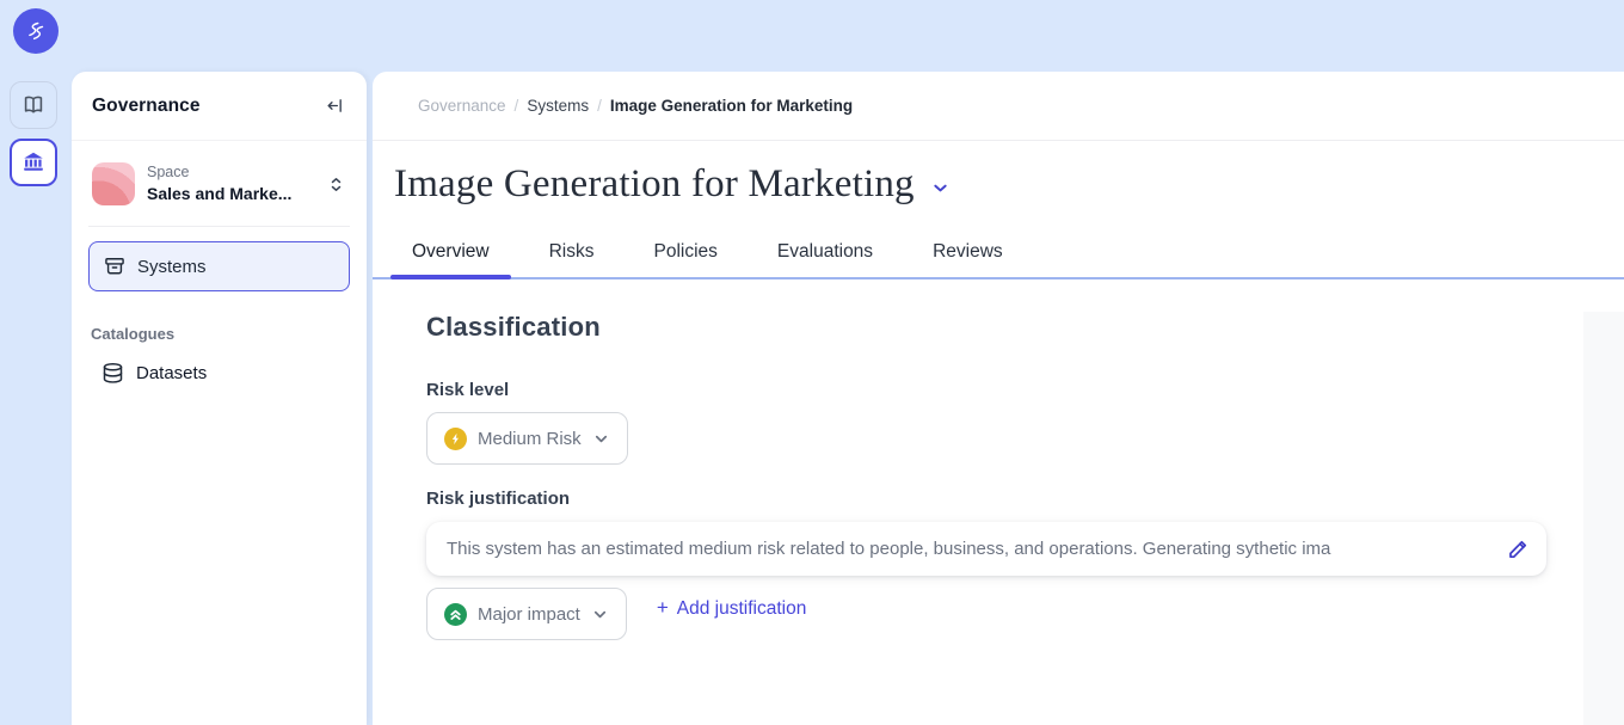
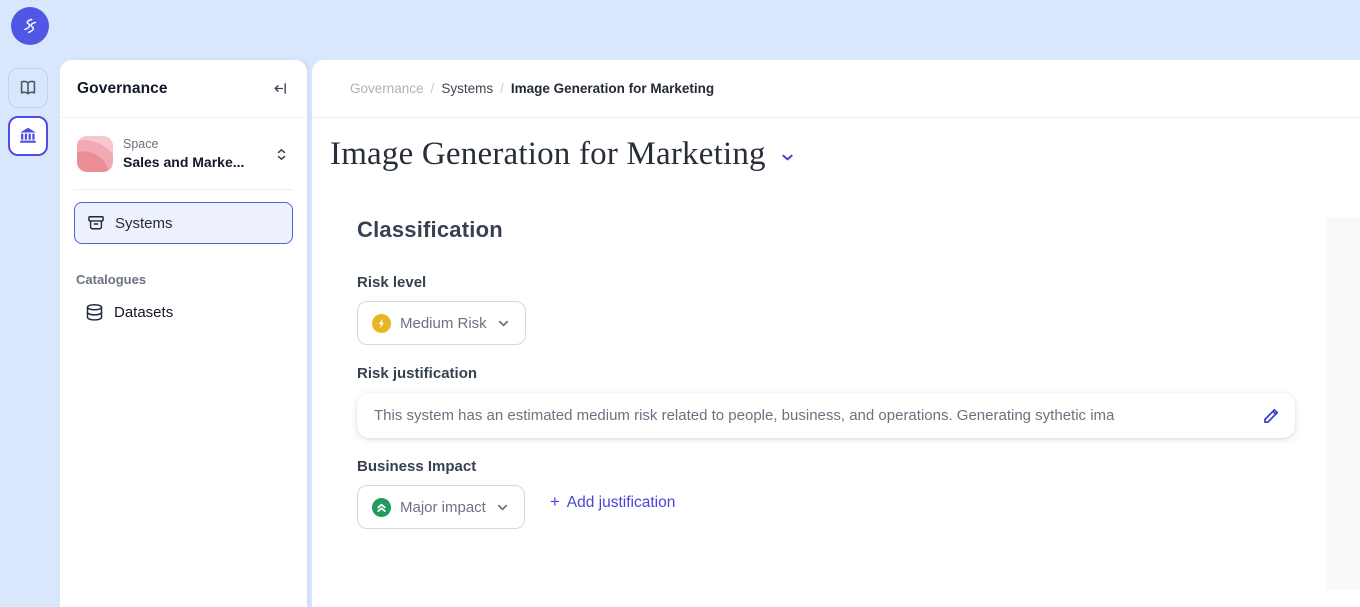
  Governance
  Space
  Sales and Marke...
  Systems
  Catalogues
  Datasets
  Governance
  /
  Systems
  /
  Image Generation for Marketing
  Image Generation for Marketing
- Overview
- Risks
- Policies
- Evaluations
- Reviews
  Classification
  Risk level
  Medium Risk
  Risk justification
  This system has an estimated medium risk related to people, business, and operations. Generating sythetic ima
+ Business Impact
  Major impact
  +
  Add justification
